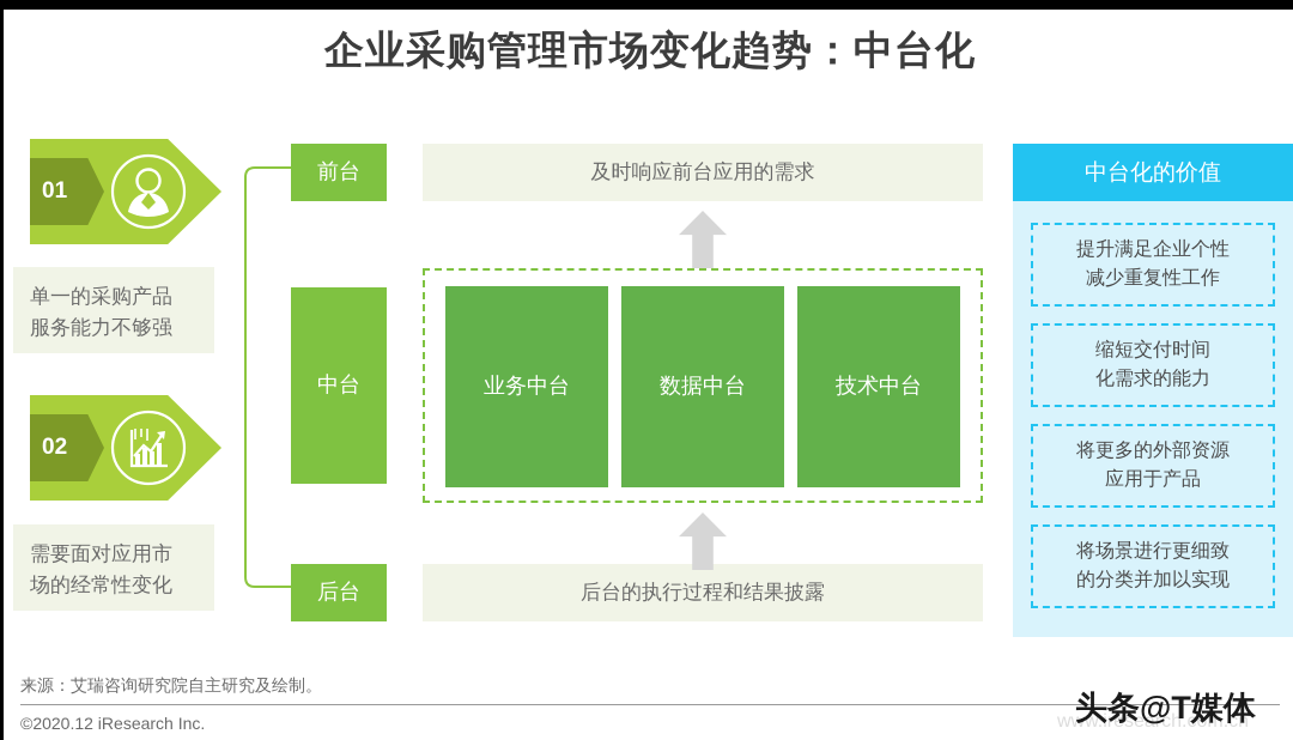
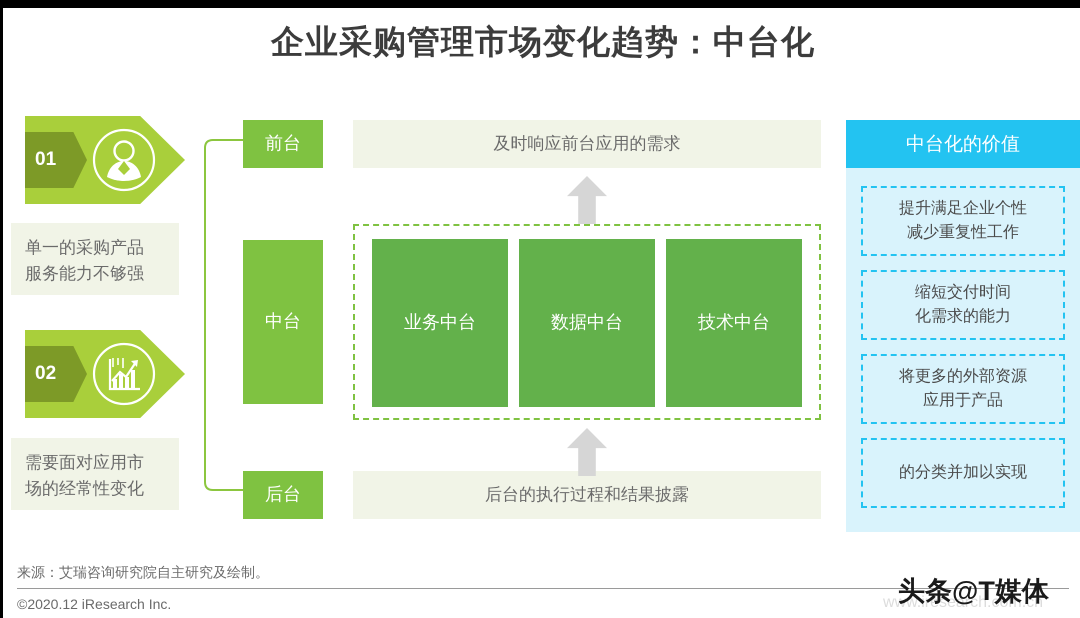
  企业采购管理市场变化趋势：中台化
  01
  单一的采购产品
  服务能力不够强
  02
  需要面对应用市
  场的经常性变化
  前台
  中台
  后台
  及时响应前台应用的需求
  后台的执行过程和结果披露
  业务中台
  数据中台
  技术中台
  中台化的价值
  提升满足企业个性
  减少重复性工作
  缩短交付时间
  化需求的能力
  将更多的外部资源
  应用于产品
- 将场景进行更细致
  的分类并加以实现
  来源：艾瑞咨询研究院自主研究及绘制。
  ©2020.12 iResearch Inc.
  www.iresearch.com.cn
  头条@T媒体
